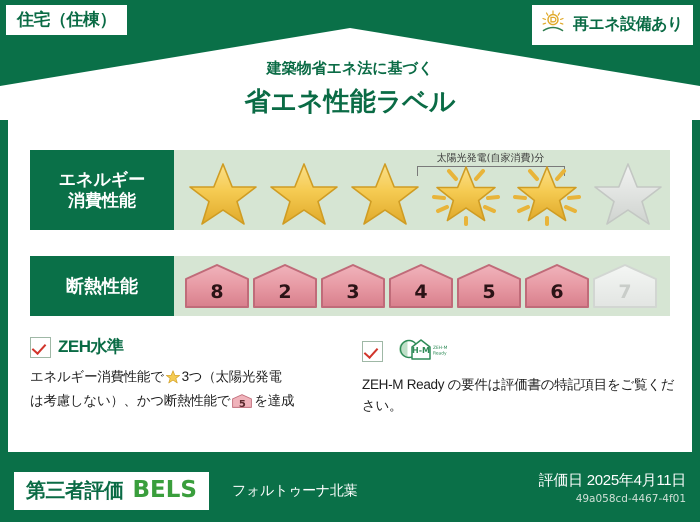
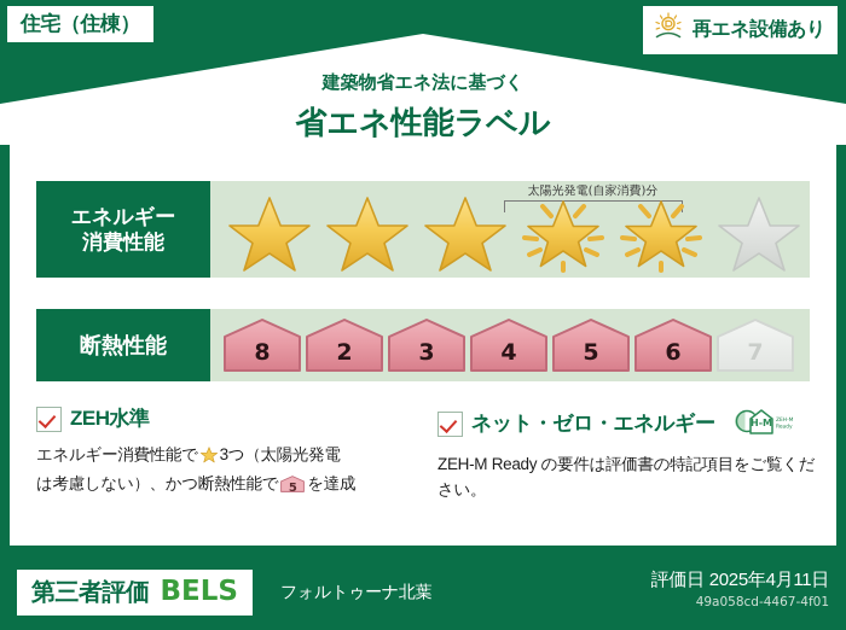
  住宅（住棟）
  再エネ設備あり
  建築物省エネ法に基づく
  省エネ性能ラベル
  エネルギー
  消費性能
  太陽光発電(自家消費)分
  断熱性能
  8
  2
  3
  4
  5
  6
  7
  ZEH水準
  エネルギー消費性能で 3つ（太陽光発電
  は考慮しない）、かつ断熱性能で
  5
  を達成
+ ネット・ゼロ・エネルギー
  H-M
  ZEH-M Ready の要件は評価書の特記項目をご覧ください。
  第三者評価
  BELS
  フォルトゥーナ北葉
  評価日 2025年4月11日
  49a058cd-4467-4f01
